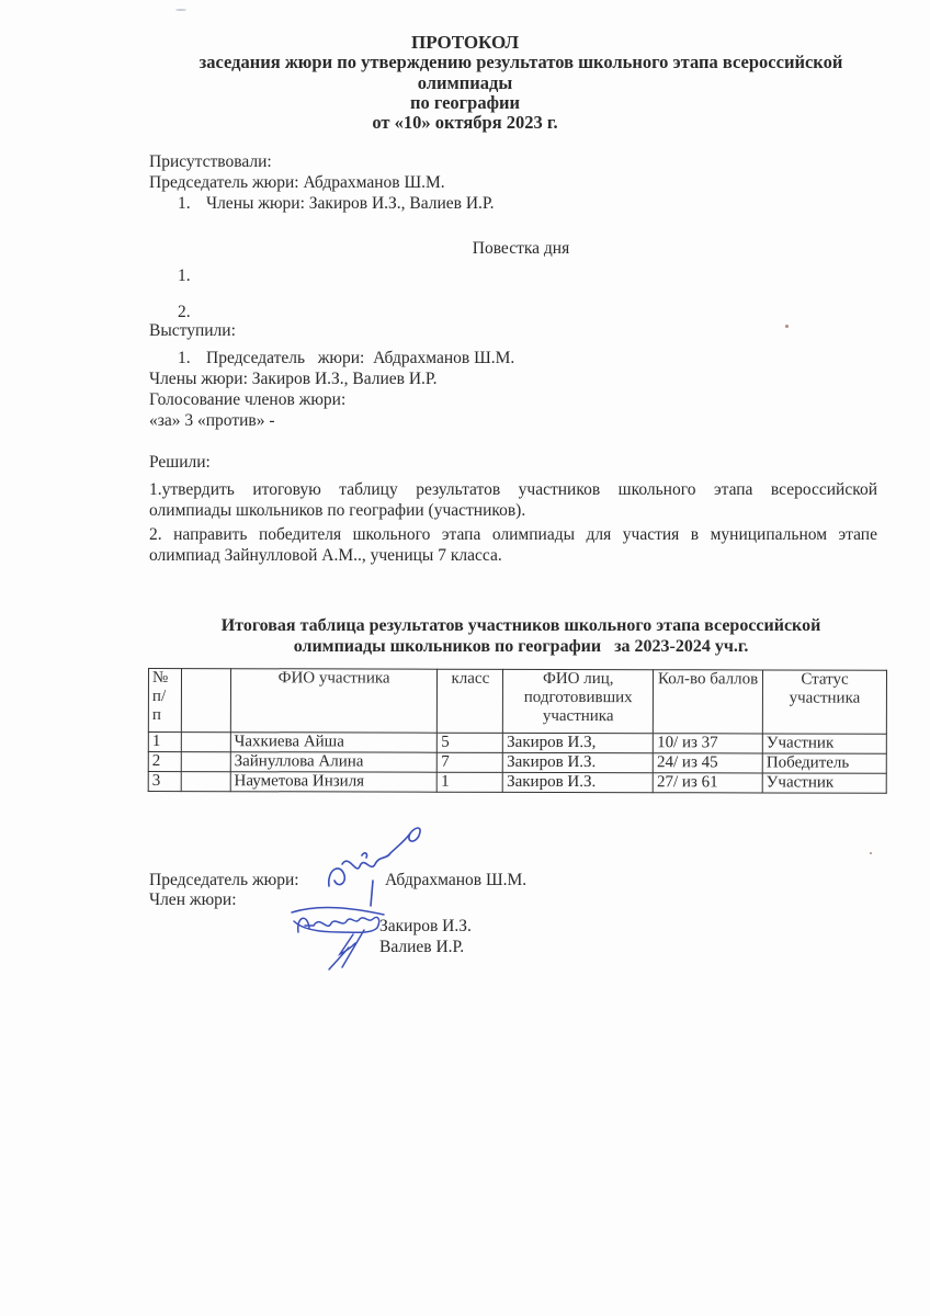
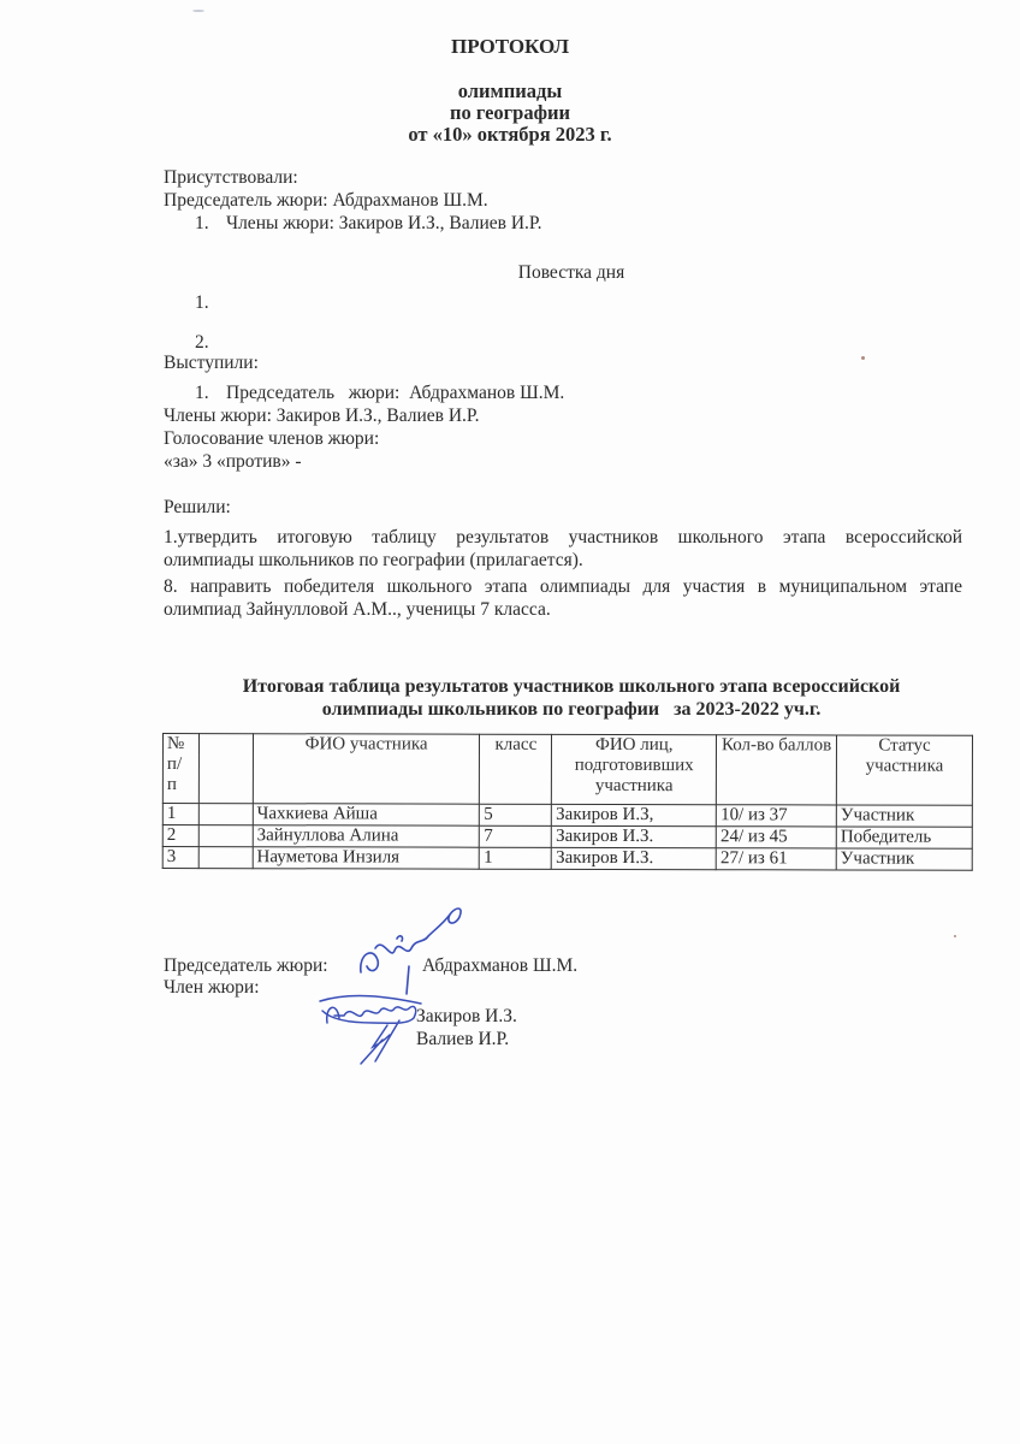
  ПРОТОКОЛ
- заседания жюри по утверждению результатов школьного этапа всероссийской
  олимпиады
  по географии
  от «10» октября 2023 г.
  Присутствовали:
  Председатель жюри: Абдрахманов Ш.М.
  1.
  Члены жюри: Закиров И.З., Валиев И.Р.
  Повестка дня
  1.
  2.
  Выступили:
  1.
  Председатель жюри: Абдрахманов Ш.М.
  Члены жюри: Закиров И.З., Валиев И.Р.
  Голосование членов жюри:
  «за» 3 «против» -
  Решили:
  1.утвердить итоговую таблицу результатов участников школьного этапа всероссийской
- олимпиады школьников по географии (участников).
+ олимпиады школьников по географии (прилагается).
- 2. направить победителя школьного этапа олимпиады для участия в муниципальном этапе
+ 8. направить победителя школьного этапа олимпиады для участия в муниципальном этапе
  олимпиад Зайнулловой А.М.., ученицы 7 класса.
  Итоговая таблица результатов участников школьного этапа всероссийской
- олимпиады школьников по географии за 2023-2024 уч.г.
+ олимпиады школьников по географии за 2023-2022 уч.г.
  № п/ п		ФИО участника	класс	ФИО лиц, подготовивших участника	Кол-во баллов	Статус участника
  1		Чахкиева Айша	5	Закиров И.З,	10/ из 37	Участник
  2		Зайнуллова Алина	7	Закиров И.З.	24/ из 45	Победитель
  3		Науметова Инзиля	1	Закиров И.З.	27/ из 61	Участник
  Председатель жюри:
  Абдрахманов Ш.М.
  Член жюри:
  Закиров И.З.
  Валиев И.Р.
